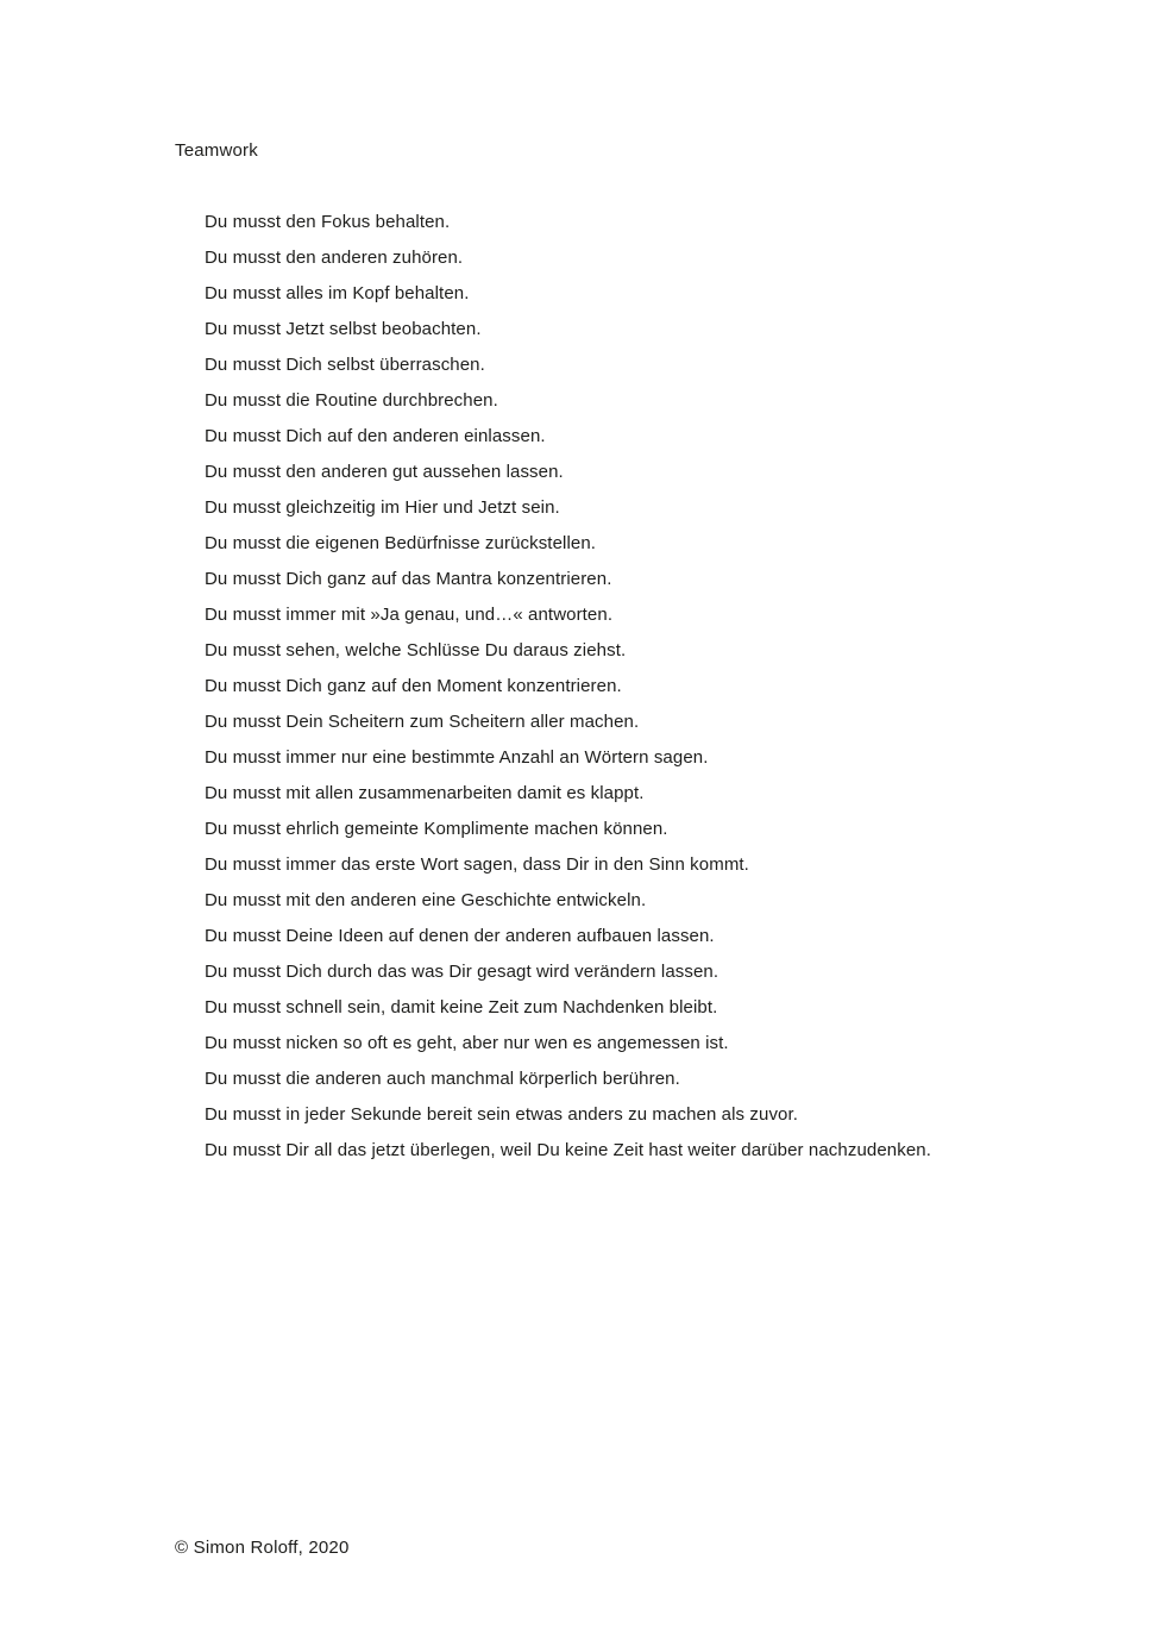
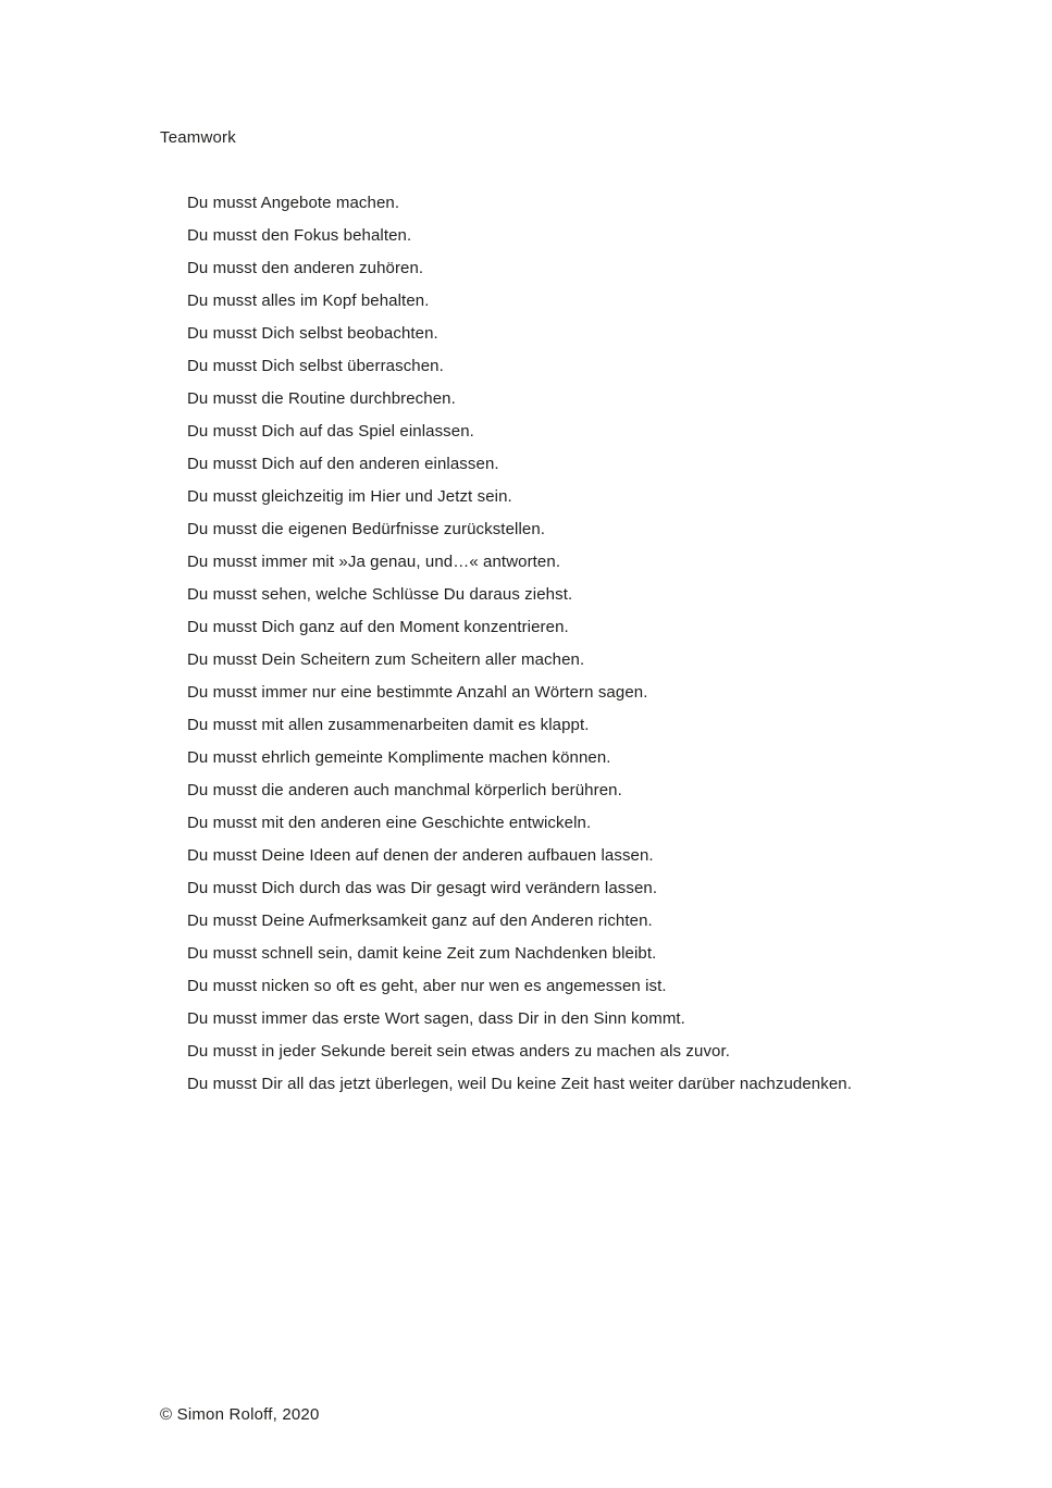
  Teamwork
+ Du musst Angebote machen.
  Du musst den Fokus behalten.
  Du musst den anderen zuhören.
  Du musst alles im Kopf behalten.
- Du musst Jetzt selbst beobachten.
+ Du musst Dich selbst beobachten.
  Du musst Dich selbst überraschen.
  Du musst die Routine durchbrechen.
+ Du musst Dich auf das Spiel einlassen.
  Du musst Dich auf den anderen einlassen.
- Du musst den anderen gut aussehen lassen.
  Du musst gleichzeitig im Hier und Jetzt sein.
  Du musst die eigenen Bedürfnisse zurückstellen.
- Du musst Dich ganz auf das Mantra konzentrieren.
  Du musst immer mit »Ja genau, und…« antworten.
  Du musst sehen, welche Schlüsse Du daraus ziehst.
  Du musst Dich ganz auf den Moment konzentrieren.
  Du musst Dein Scheitern zum Scheitern aller machen.
  Du musst immer nur eine bestimmte Anzahl an Wörtern sagen.
  Du musst mit allen zusammenarbeiten damit es klappt.
  Du musst ehrlich gemeinte Komplimente machen können.
- Du musst immer das erste Wort sagen, dass Dir in den Sinn kommt.
+ Du musst die anderen auch manchmal körperlich berühren.
  Du musst mit den anderen eine Geschichte entwickeln.
  Du musst Deine Ideen auf denen der anderen aufbauen lassen.
  Du musst Dich durch das was Dir gesagt wird verändern lassen.
+ Du musst Deine Aufmerksamkeit ganz auf den Anderen richten.
  Du musst schnell sein, damit keine Zeit zum Nachdenken bleibt.
  Du musst nicken so oft es geht, aber nur wen es angemessen ist.
- Du musst die anderen auch manchmal körperlich berühren.
+ Du musst immer das erste Wort sagen, dass Dir in den Sinn kommt.
  Du musst in jeder Sekunde bereit sein etwas anders zu machen als zuvor.
  Du musst Dir all das jetzt überlegen, weil Du keine Zeit hast weiter darüber nachzudenken.
  © Simon Roloff, 2020
